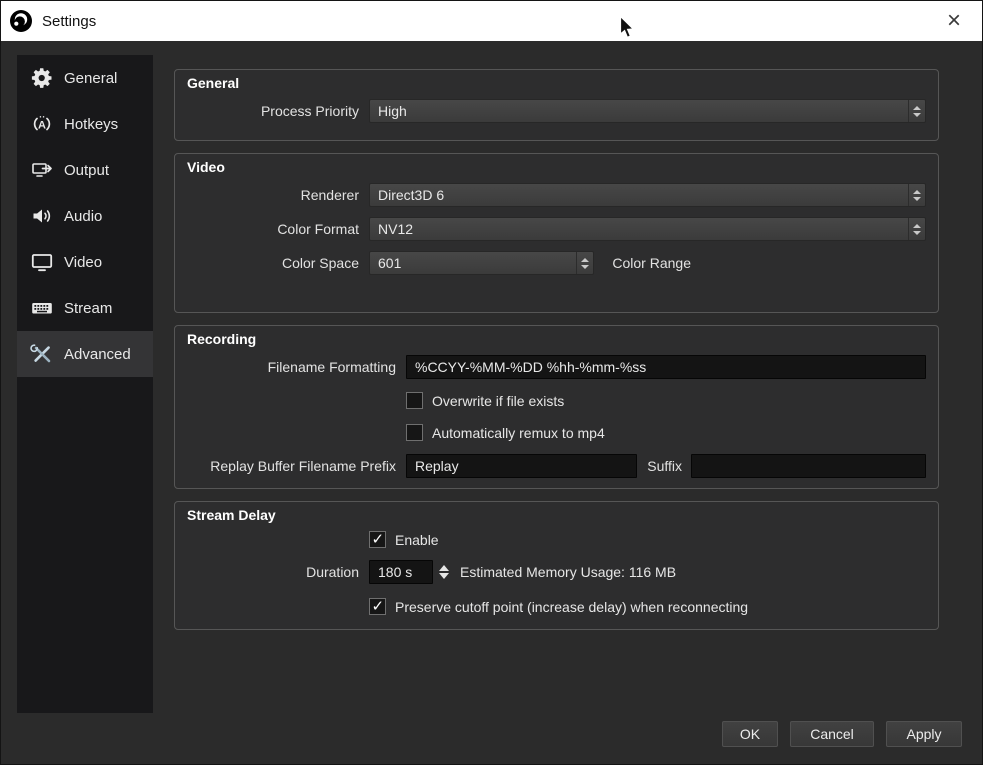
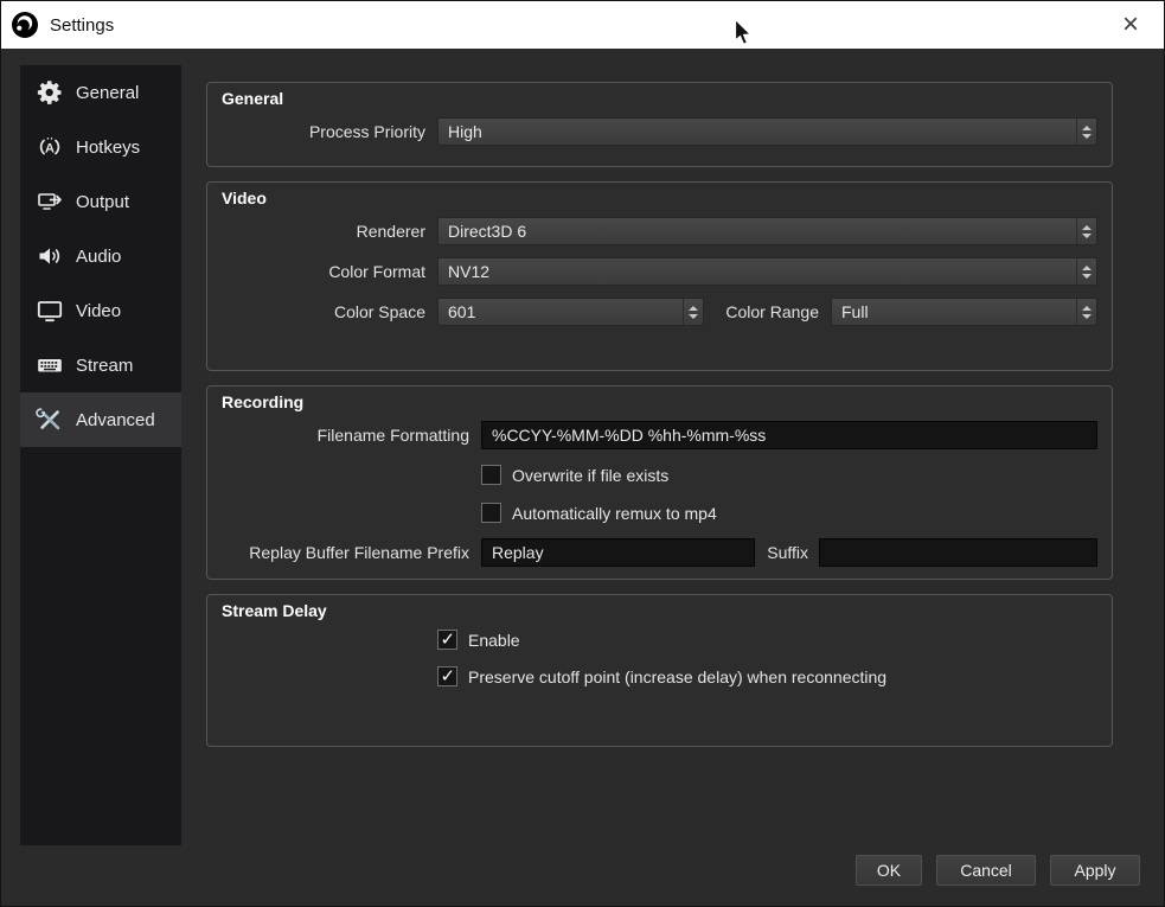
  Settings
  ×
  General
  A
  Hotkeys
  Output
  Audio
  Video
  Stream
  Advanced
  General
  Process Priority
  High
  Video
  Renderer
  Direct3D 6
  Color Format
  NV12
  Color Space
  601
  Color Range
+ Full
  Recording
  Filename Formatting
  %CCYY-%MM-%DD %hh-%mm-%ss
  Overwrite if file exists
  Automatically remux to mp4
  Replay Buffer Filename Prefix
  Replay
  Suffix
  Stream Delay
  Enable
- Duration
- 180 s
- Estimated Memory Usage: 116 MB
  Preserve cutoff point (increase delay) when reconnecting
  OK
  Cancel
  Apply
